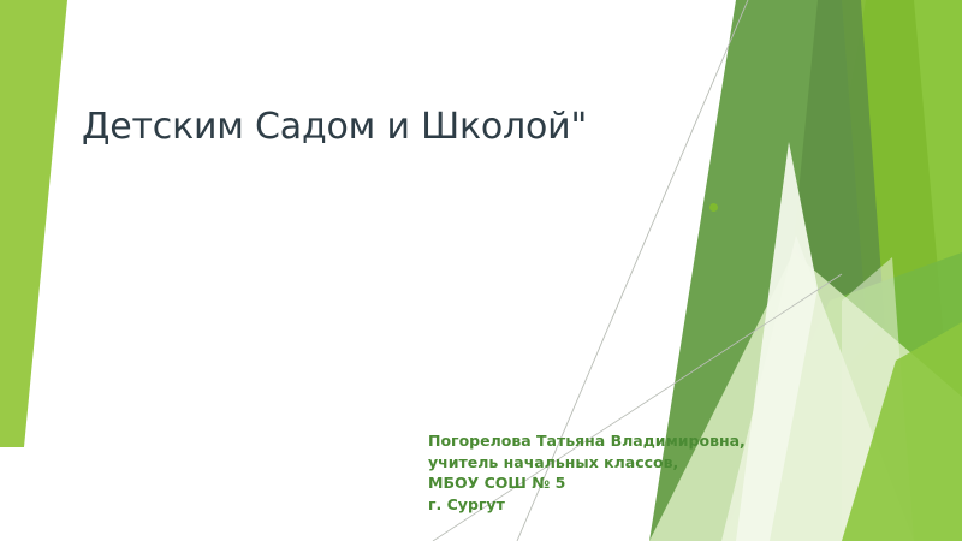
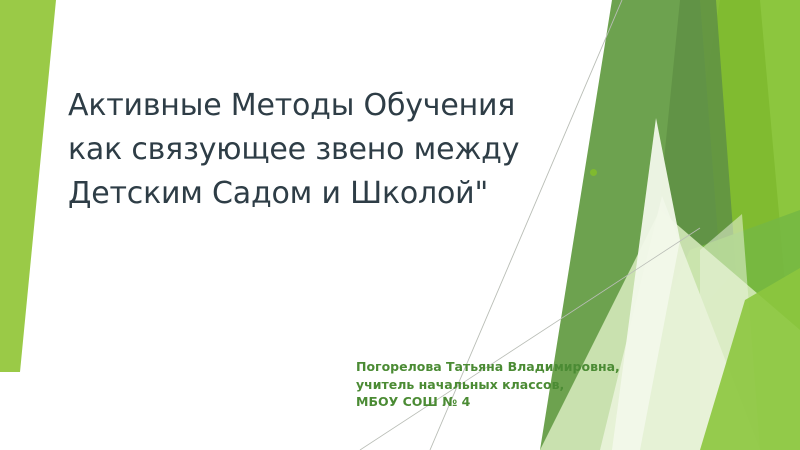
+ Активные Методы Обучения
+ как связующее звено между
  Детским Садом и Школой"
  Погорелова Татьяна Владимировна,
  учитель начальных классов,
- МБОУ СОШ № 5
+ МБОУ СОШ № 4
- г. Сургут
